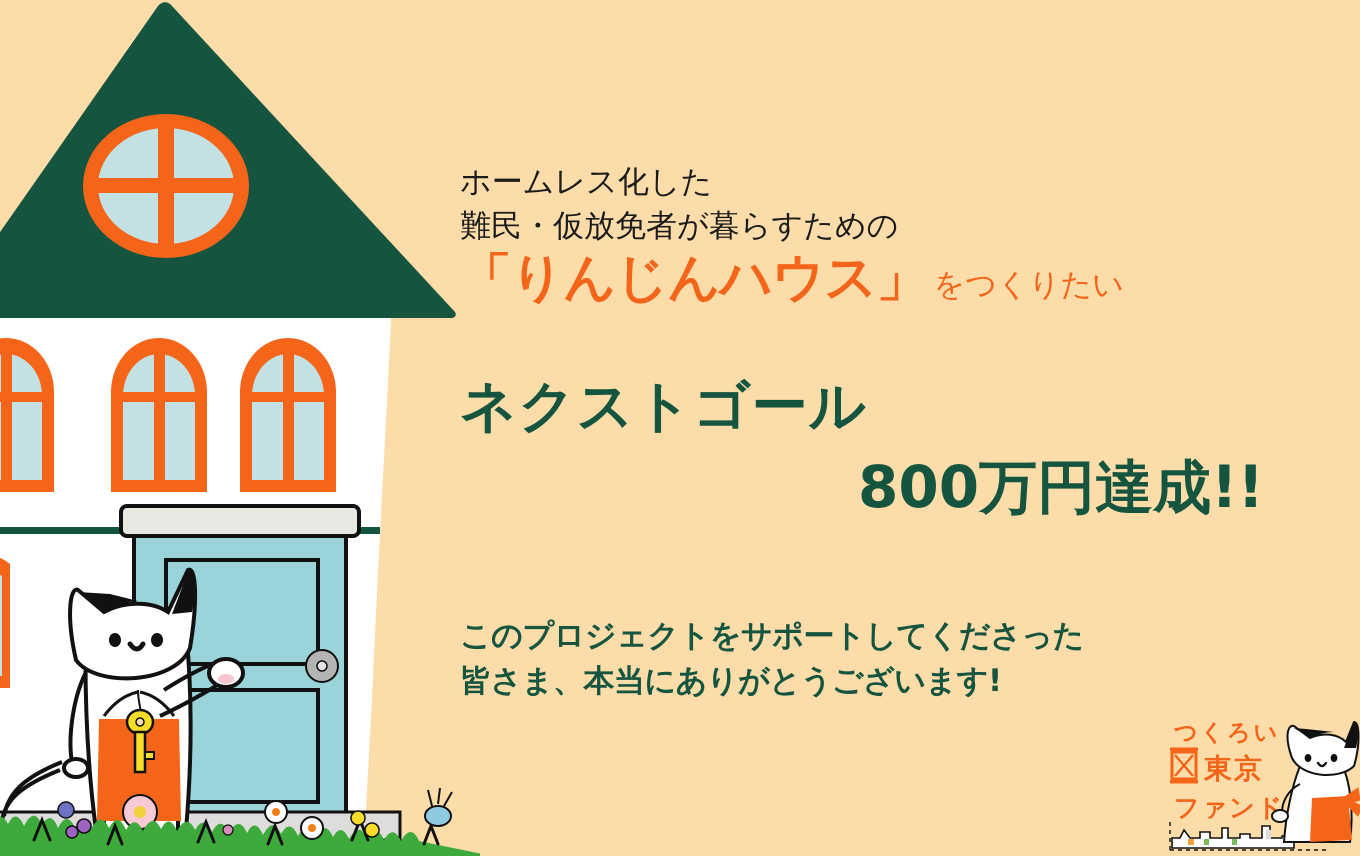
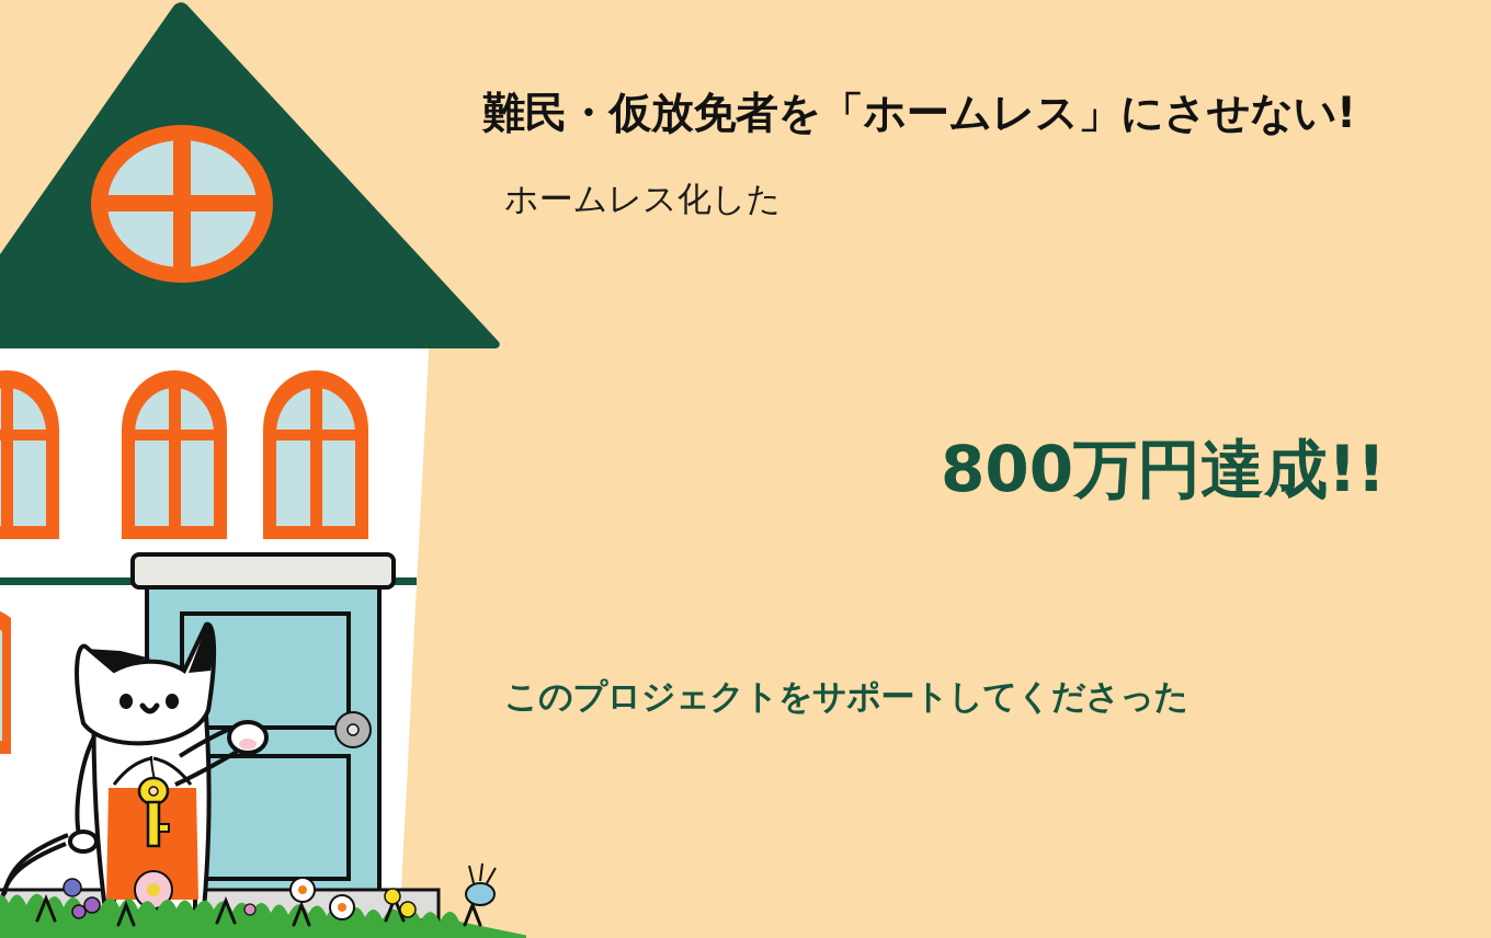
+ 難民・仮放免者を「ホームレス」にさせない!
  ホームレス化した
- 難民・仮放免者が暮らすための
- 「りんじんハウス」 をつくりたい
- ネクストゴール
  800万円達成!!
  このプロジェクトをサポートしてくださった
- 皆さま、本当にありがとうございます!
- つくろい
- 東京
- ファンド
